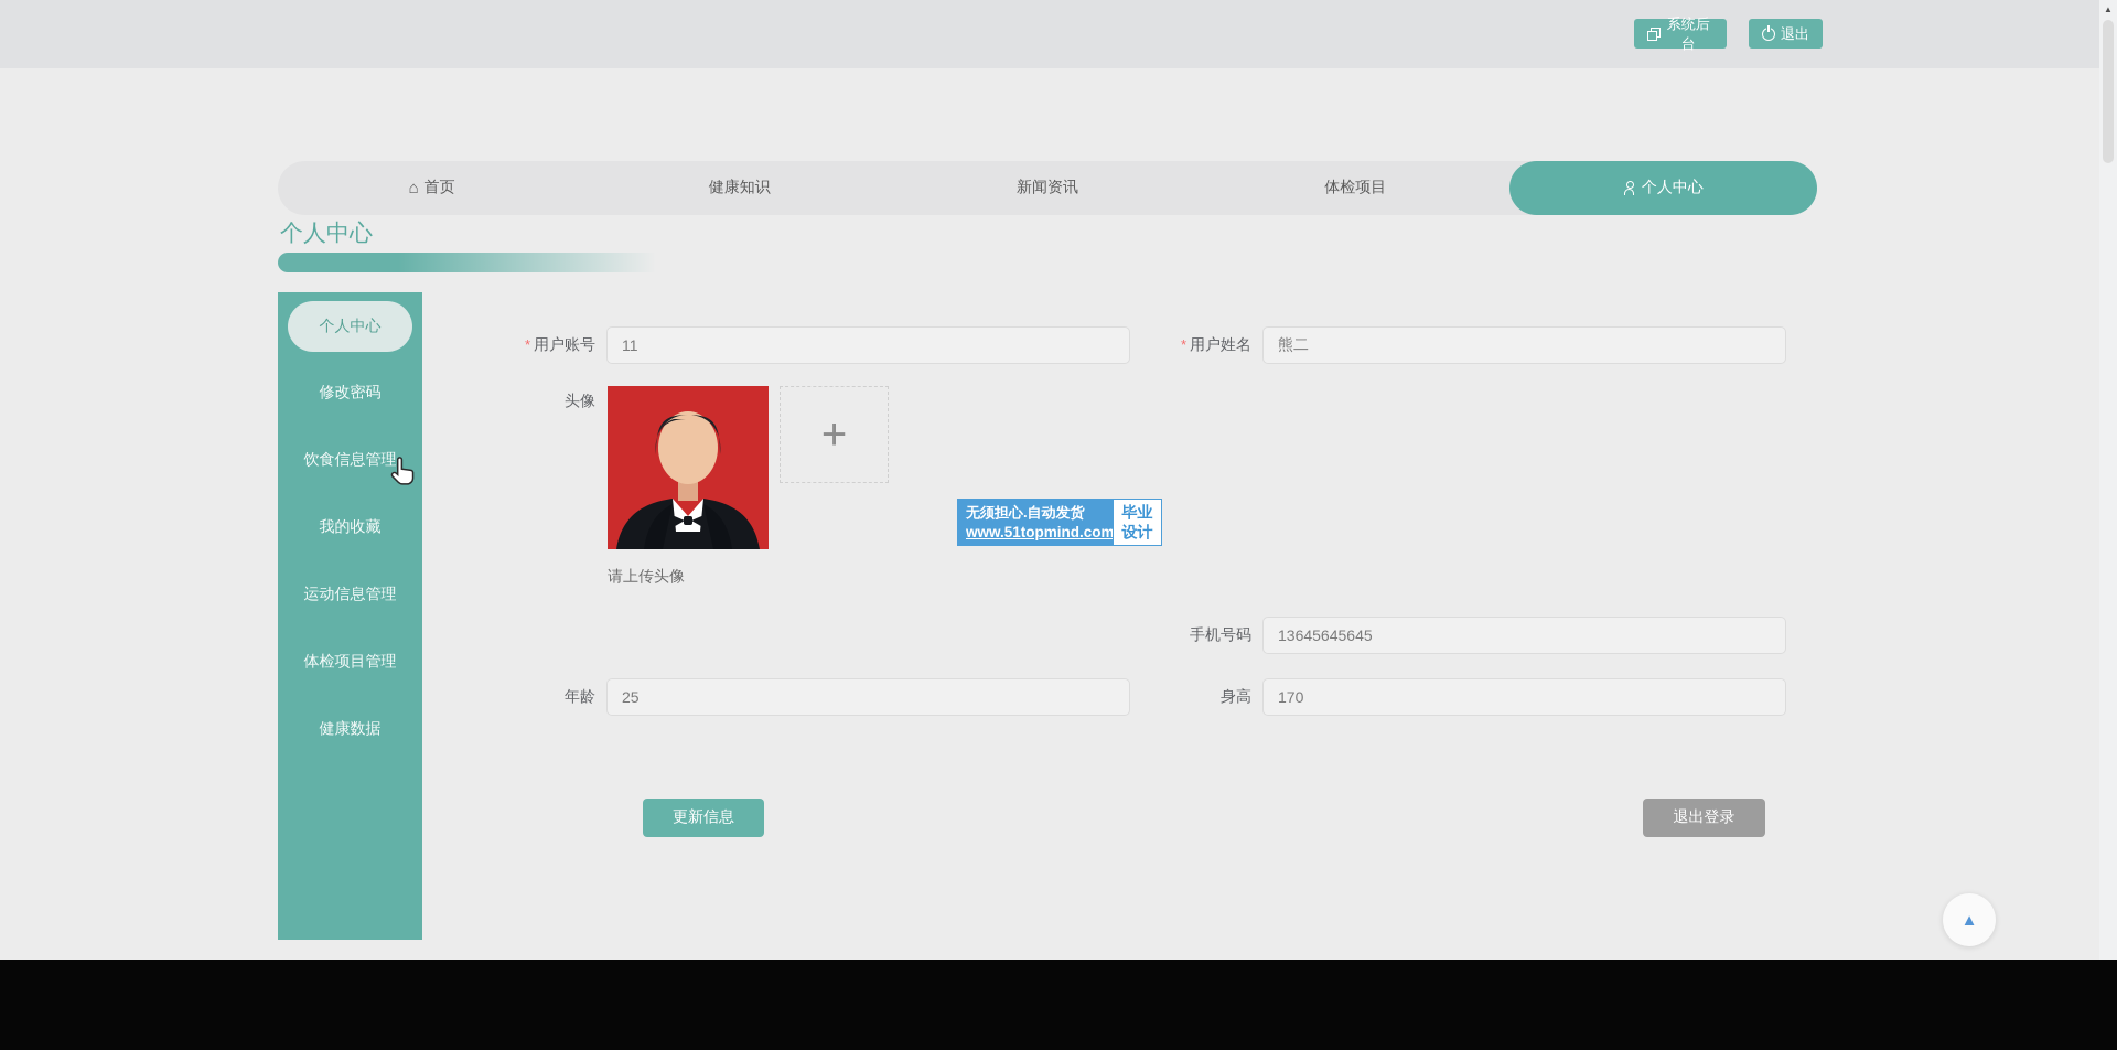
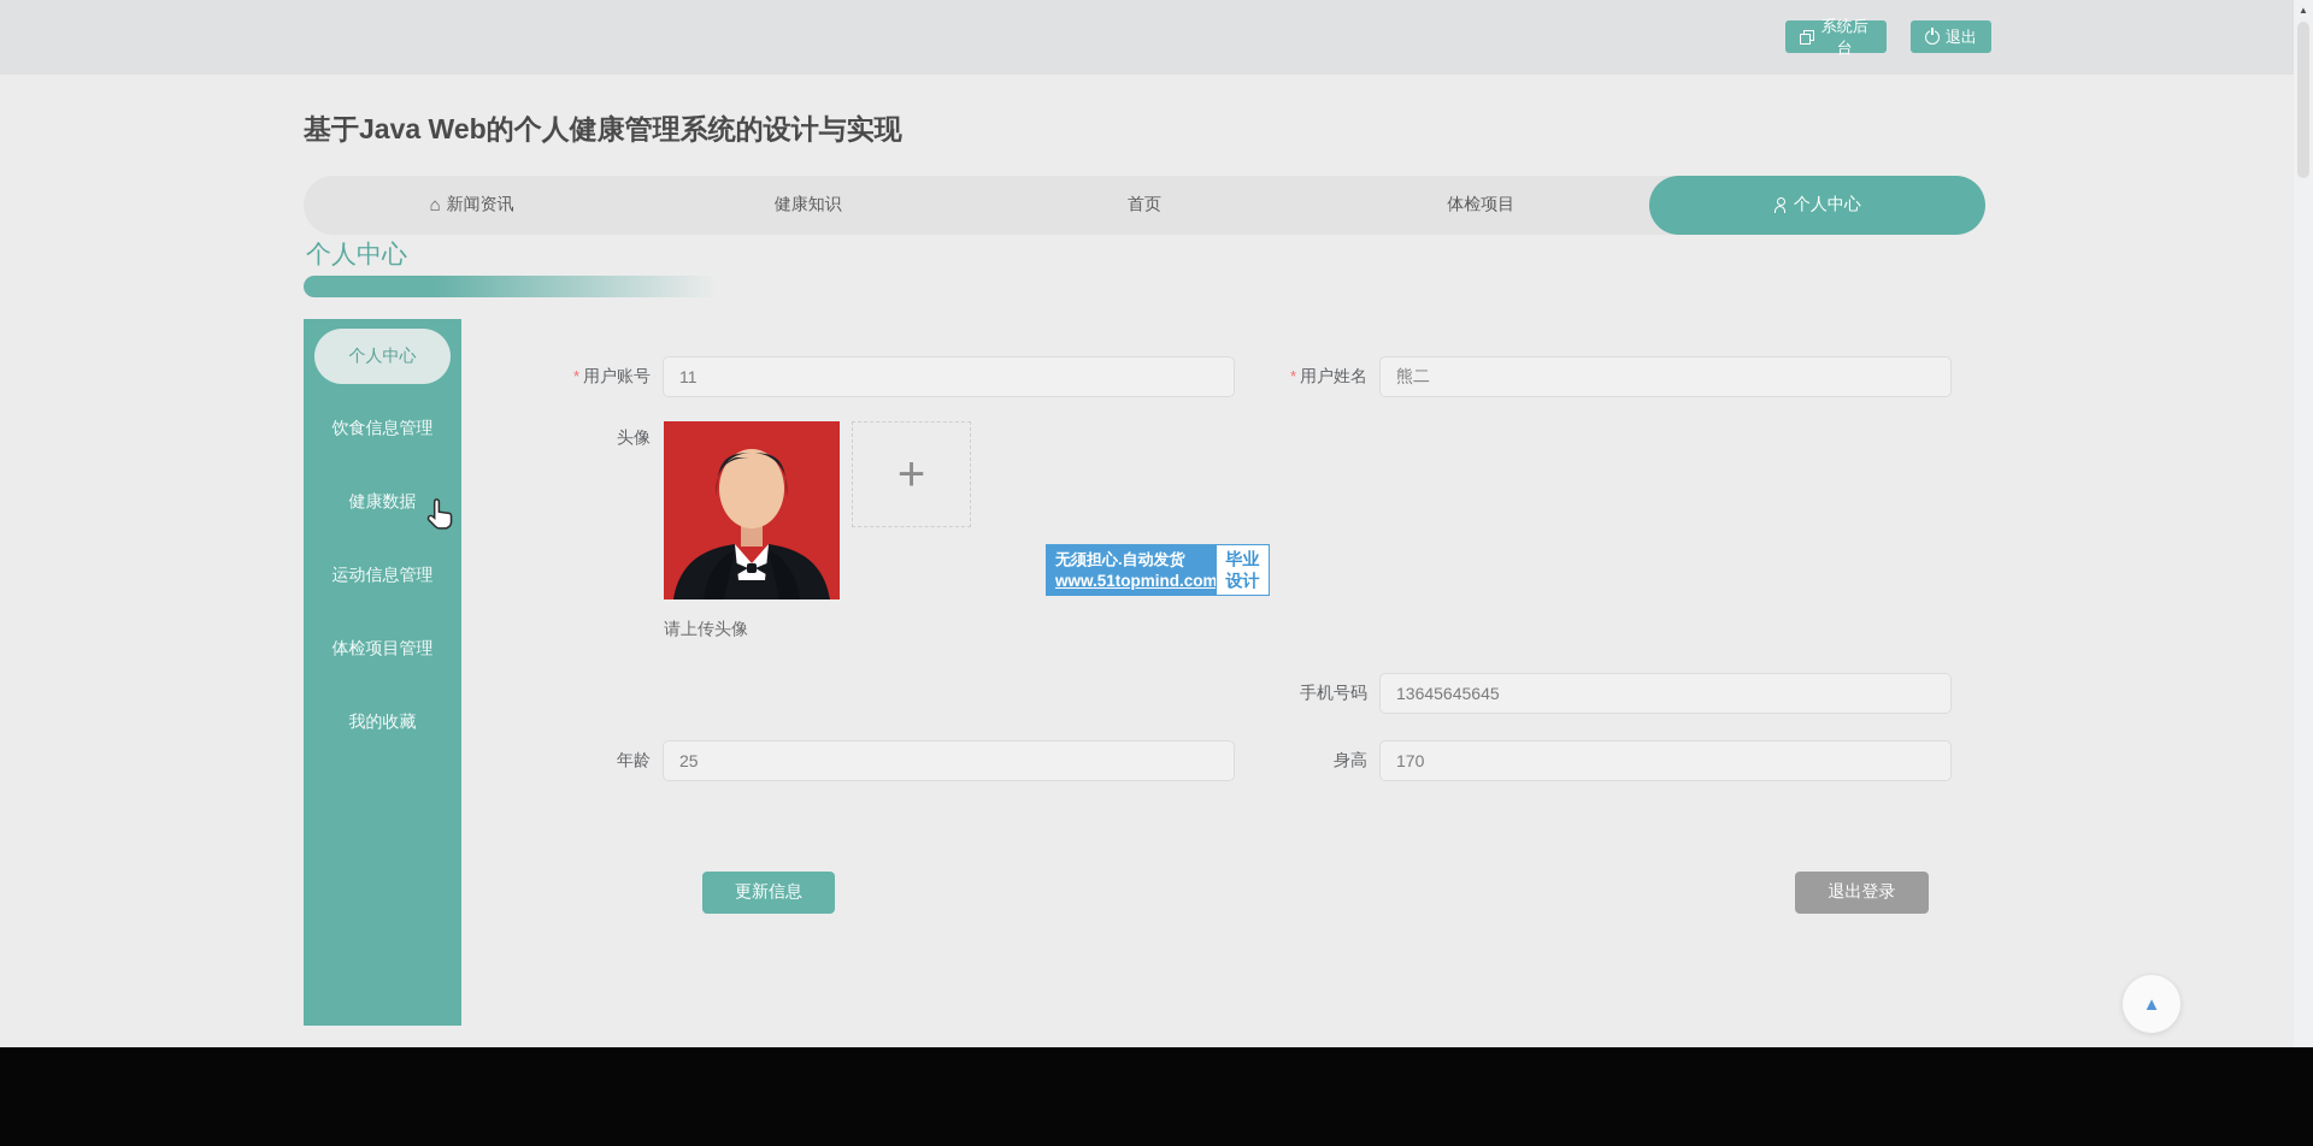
  系统后台
  退出
+ 基于Java Web的个人健康管理系统的设计与实现
  ⌂
- 首页
+ 新闻资讯
  健康知识
- 新闻资讯
+ 首页
  体检项目
  个人中心
  个人中心
  个人中心
- 修改密码
  饮食信息管理
- 我的收藏
+ 健康数据
  运动信息管理
  体检项目管理
- 健康数据
+ 我的收藏
  * 用户账号
  11
  * 用户姓名
  熊二
  头像
  +
  请上传头像
  无须担心.自动发货
  www.51topmind.com
  毕业
  设计
  手机号码
  13645645645
  年龄
  25
  身高
  170
  更新信息
  退出登录
  ▲
  ▲
